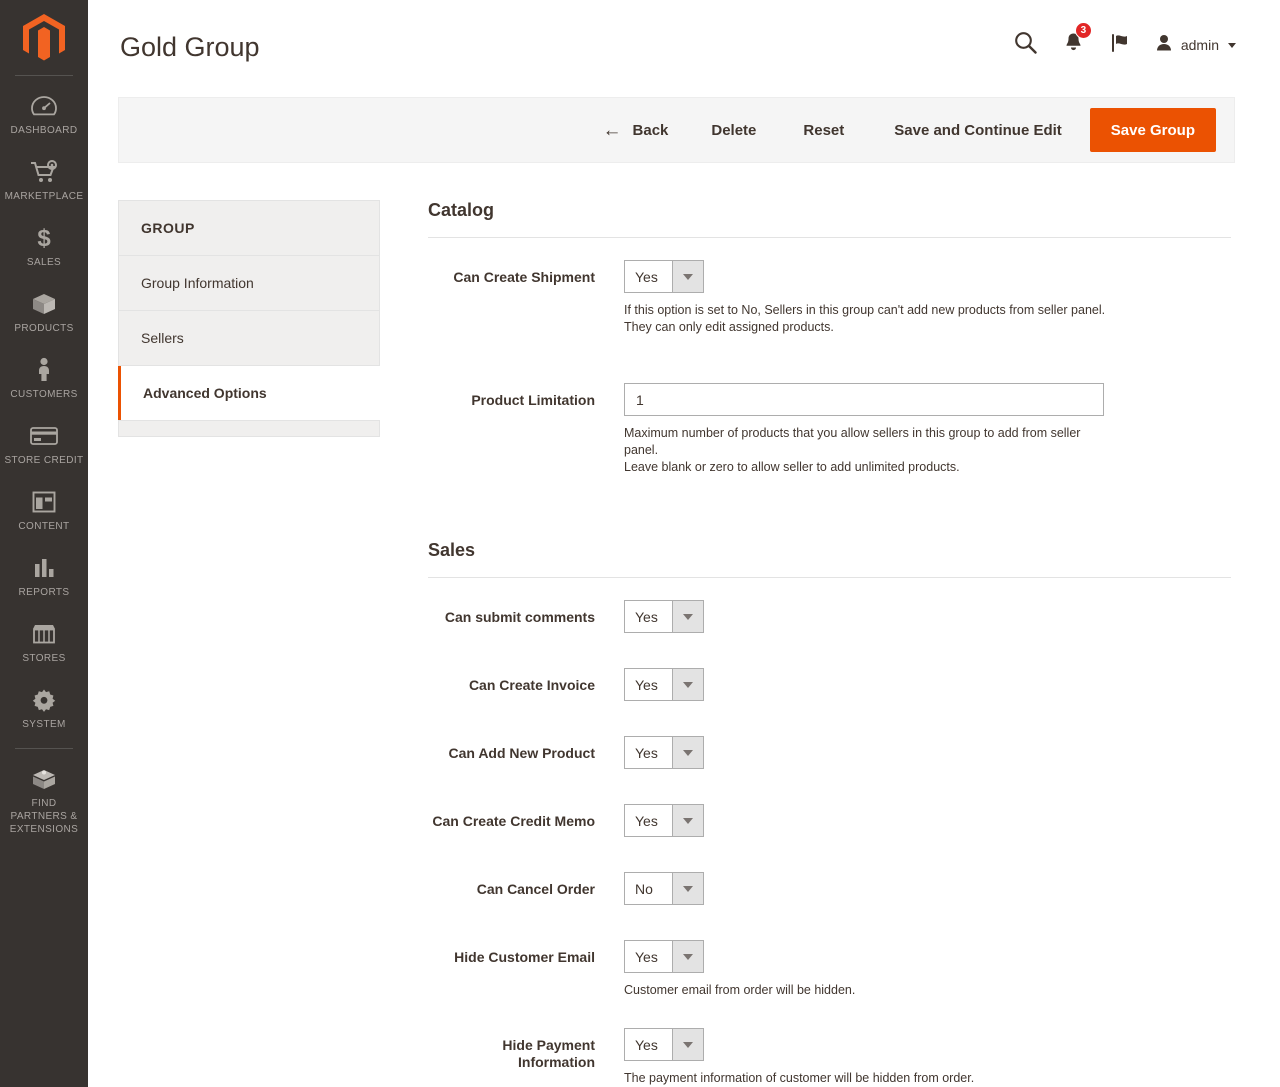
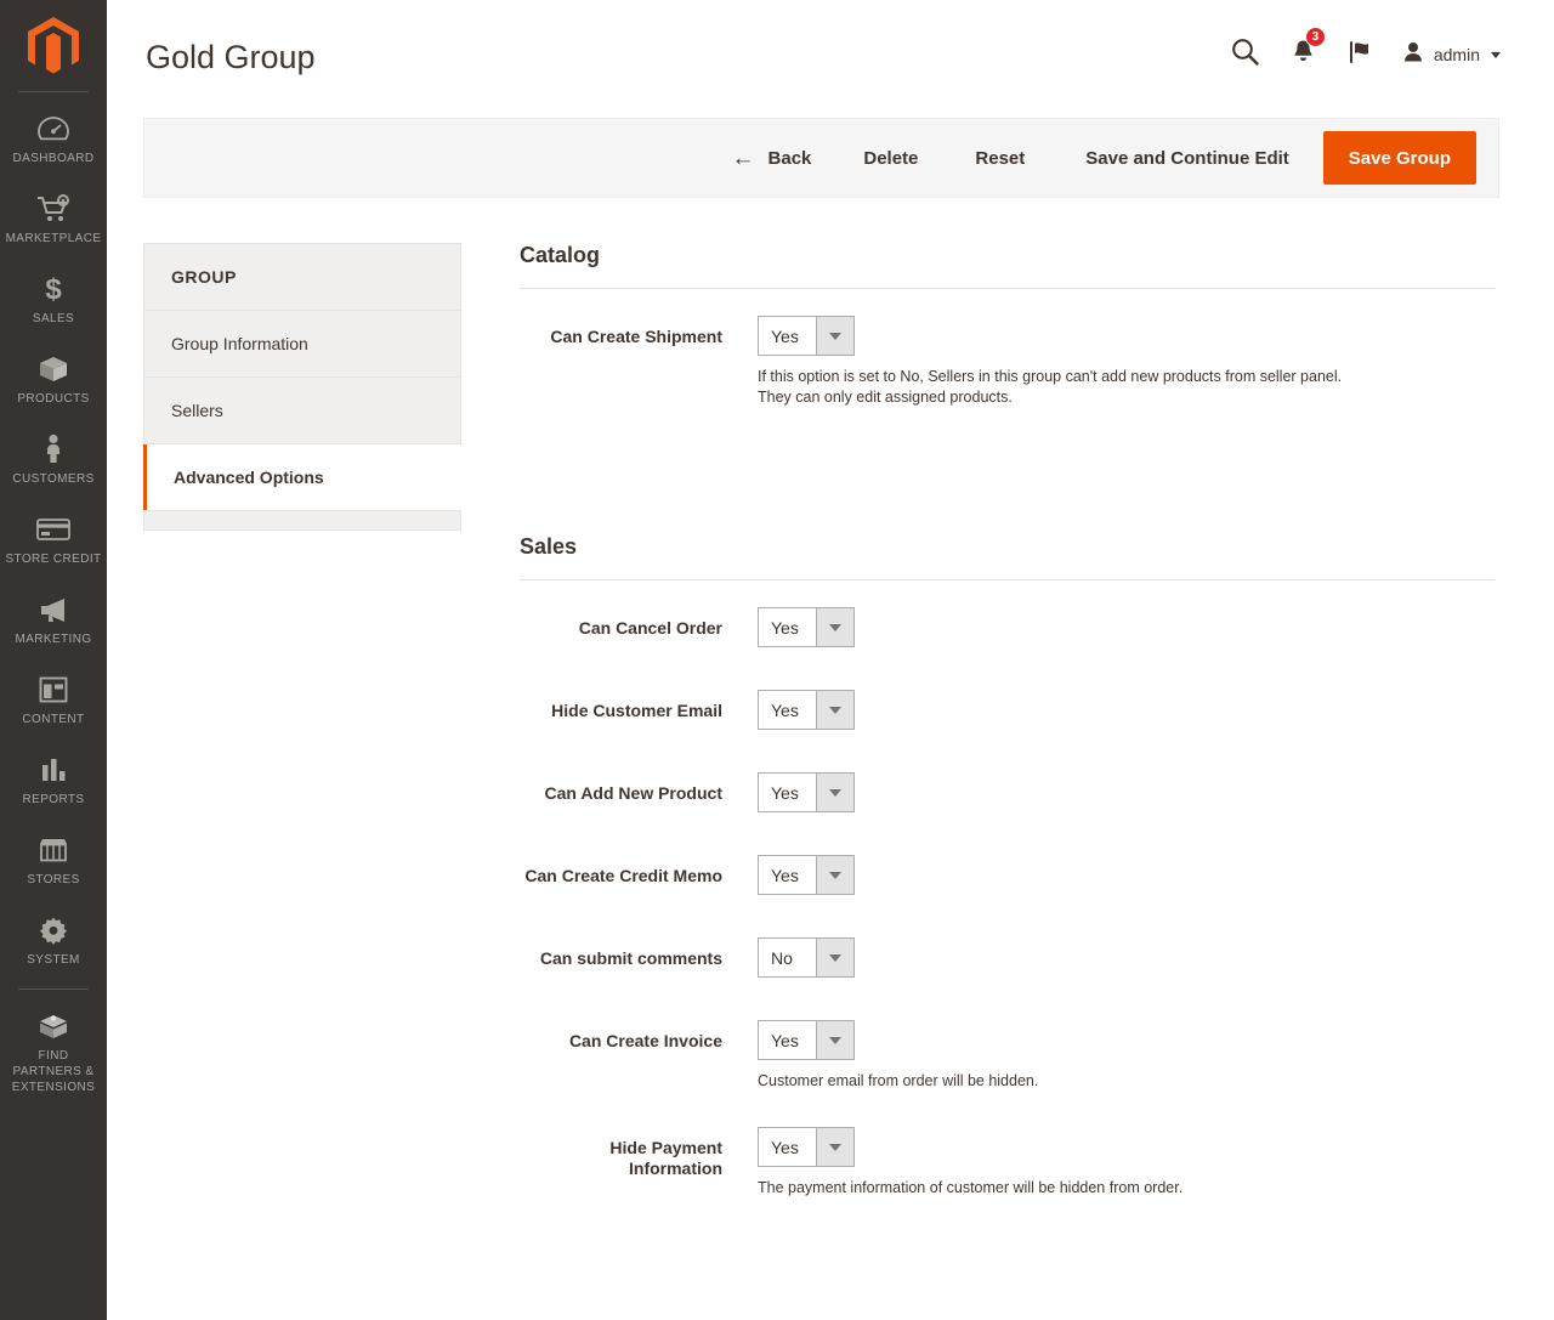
  DASHBOARD
  MARKETPLACE
  $
  SALES
  PRODUCTS
  CUSTOMERS
  STORE CREDIT
+ MARKETING
  CONTENT
  REPORTS
  STORES
  SYSTEM
  FIND PARTNERS & EXTENSIONS
  Gold Group
  3
  admin
  ←
  Back
  Delete
  Reset
  Save and Continue Edit
  Save Group
  GROUP
  Group Information
  Sellers
  Advanced Options
  Catalog
  Can Create Shipment
  Yes
  If this option is set to No, Sellers in this group can't add new products from seller panel.
  They can only edit assigned products.
- Product Limitation
- 1
- Maximum number of products that you allow sellers in this group to add from seller panel.
- Leave blank or zero to allow seller to add unlimited products.
  Sales
- Can submit comments
+ Can Cancel Order
  Yes
- Can Create Invoice
+ Hide Customer Email
  Yes
  Can Add New Product
  Yes
  Can Create Credit Memo
  Yes
- Can Cancel Order
+ Can submit comments
  No
- Hide Customer Email
+ Can Create Invoice
  Yes
  Customer email from order will be hidden.
  Hide Payment Information
  Yes
  The payment information of customer will be hidden from order.
